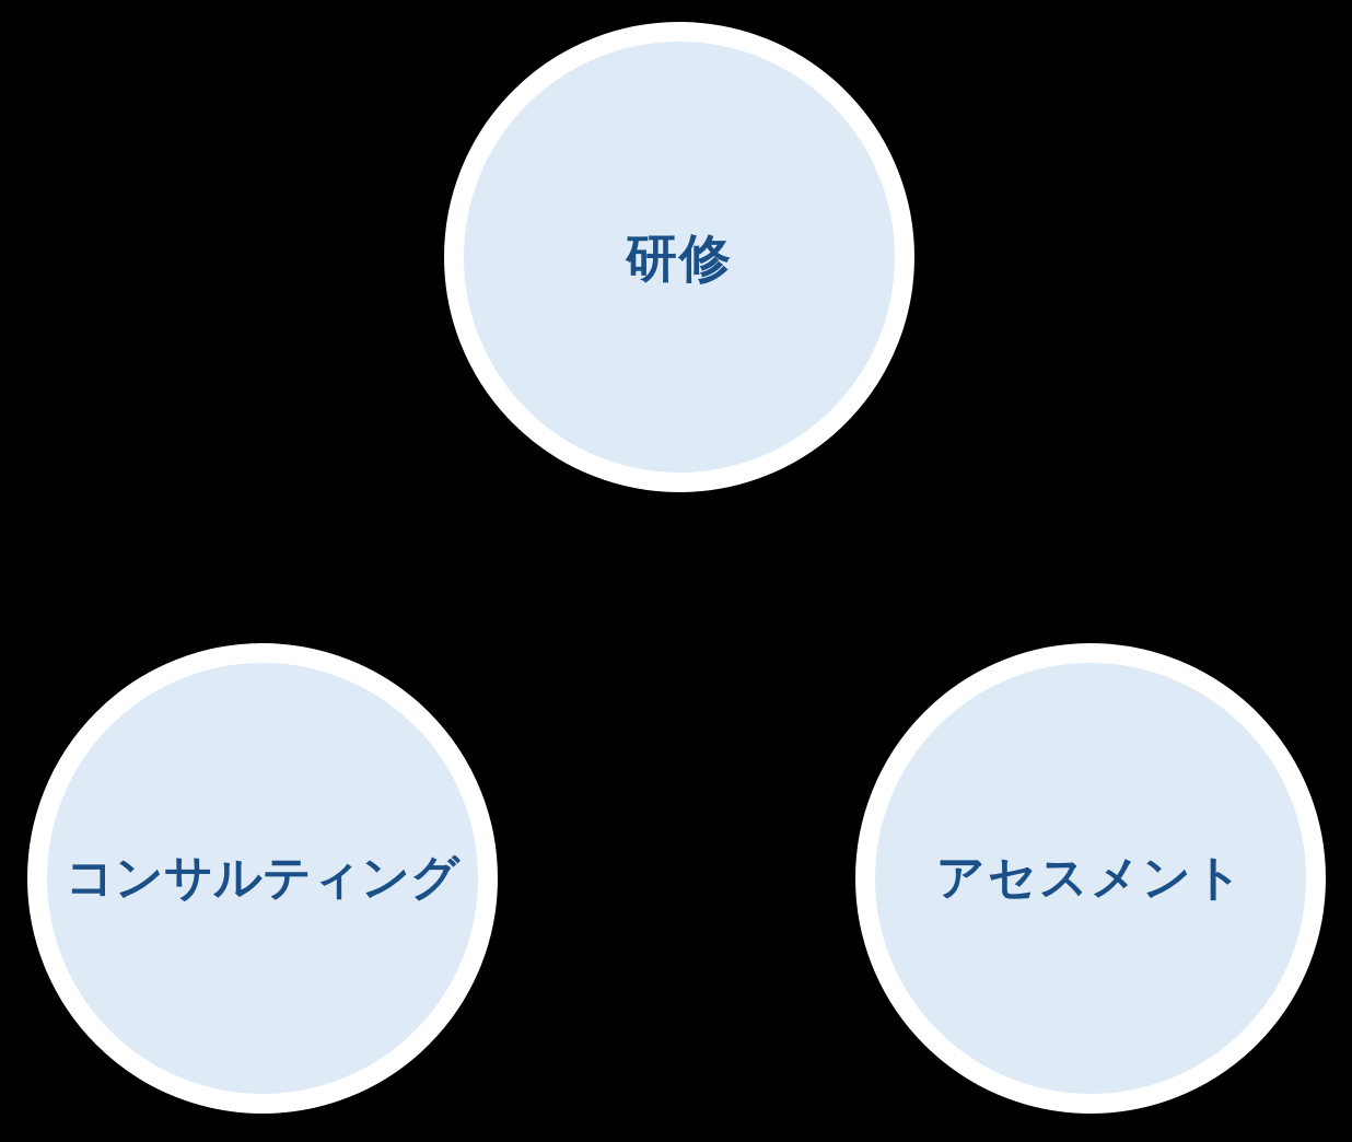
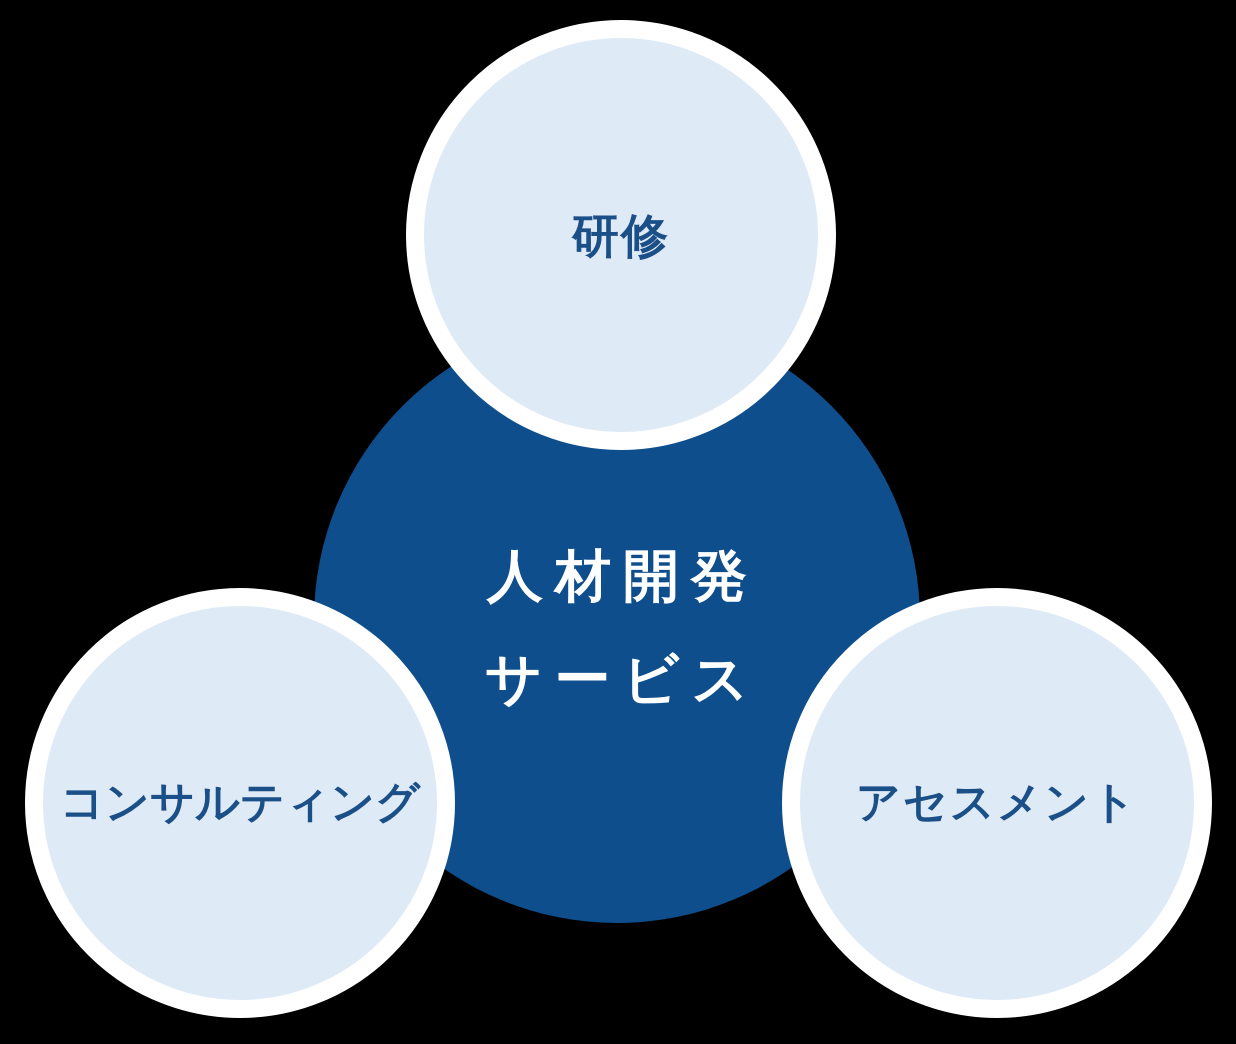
+ 人材開発
+ サービス
  研修
  コンサルティング
  アセスメント
